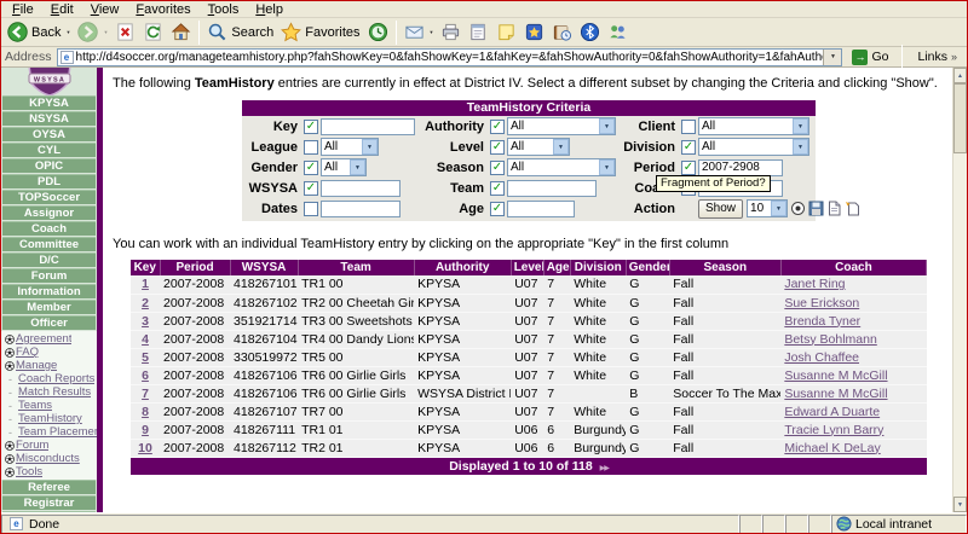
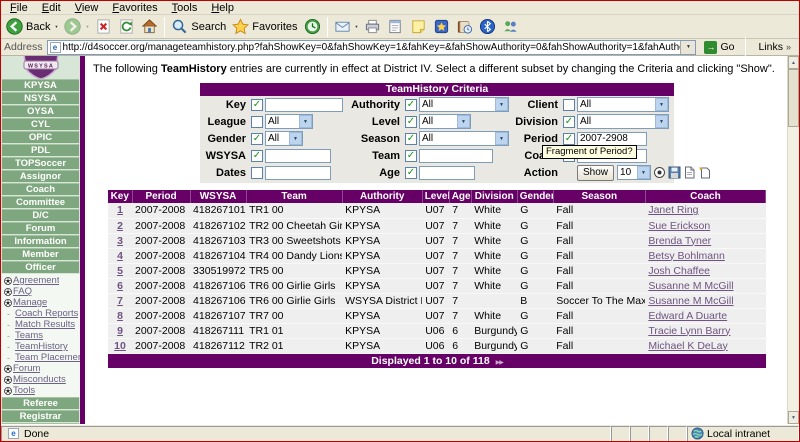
  File
  Edit
  View
  Favorites
  Tools
  Help
  Back
  Search
  Favorites
  Address
  e
  →
  Go
  Links
  »
  KPYSA
  NSYSA
  OYSA
  CYL
  OPIC
  PDL
  TOPSoccer
  Assignor
  Coach
  Committee
  D/C
  Forum
  Information
  Member
  Officer
  Agreement
  FAQ
  Manage
  -
  Coach Reports
  -
  Match Results
  -
  Teams
  -
  TeamHistory
  -
  Team Placeme
  Forum
  Misconducts
  Tools
  Referee
  Registrar
  The following TeamHistory entries are currently in effect at District IV. Select a different subset by changing the Criteria and clicking "Show".
  TeamHistory Criteria
  Key
  ✓
  Authority
  ✓
  All
  Client
  All
  League
  All
  Level
  ✓
  All
  Division
  ✓
  All
  Gender
  ✓
  All
  Season
  ✓
  All
  Period
  ✓
  2007-2908
  WSYSA
  ✓
  Team
  ✓
  Dates
  Age
  ✓
  Action
  Show
  10
  Fragment of Period?
- You can work with an individual TeamHistory entry by clicking on the appropriate "Key" in the first column
  Key	Period	WSYSA	Team	Authority	Leve	Age	Division	Gende	Season	Coach
  1	2007-2008	418267101	TR1 00	KPYSA	U07	7	White	G	Fall	Janet Ring
  2	2007-2008	418267102	TR2 00 Cheetah Gir	KPYSA	U07	7	White	G	Fall	Sue Erickson
- 3	2007-2008	351921714	TR3 00 Sweetshots	KPYSA	U07	7	White	G	Fall	Brenda Tyner
+ 3	2007-2008	418267103	TR3 00 Sweetshots	KPYSA	U07	7	White	G	Fall	Brenda Tyner
  4	2007-2008	418267104	TR4 00 Dandy Lion	KPYSA	U07	7	White	G	Fall	Betsy Bohlmann
  5	2007-2008	330519972	TR5 00	KPYSA	U07	7	White	G	Fall	Josh Chaffee
  6	2007-2008	418267106	TR6 00 Girlie Girls	KPYSA	U07	7	White	G	Fall	Susanne M McGill
  7	2007-2008	418267106	TR6 00 Girlie Girls	WSYSA District I	U07	7		B	Soccer To The Max	Susanne M McGill
  8	2007-2008	418267107	TR7 00	KPYSA	U07	7	White	G	Fall	Edward A Duarte
  9	2007-2008	418267111	TR1 01	KPYSA	U06	6	Burgundy	G	Fall	Tracie Lynn Barry
  10	2007-2008	418267112	TR2 01	KPYSA	U06	6	Burgundy	G	Fall	Michael K DeLay
  Displayed 1 to 10 of 118
  e
  Done
  Local intranet
